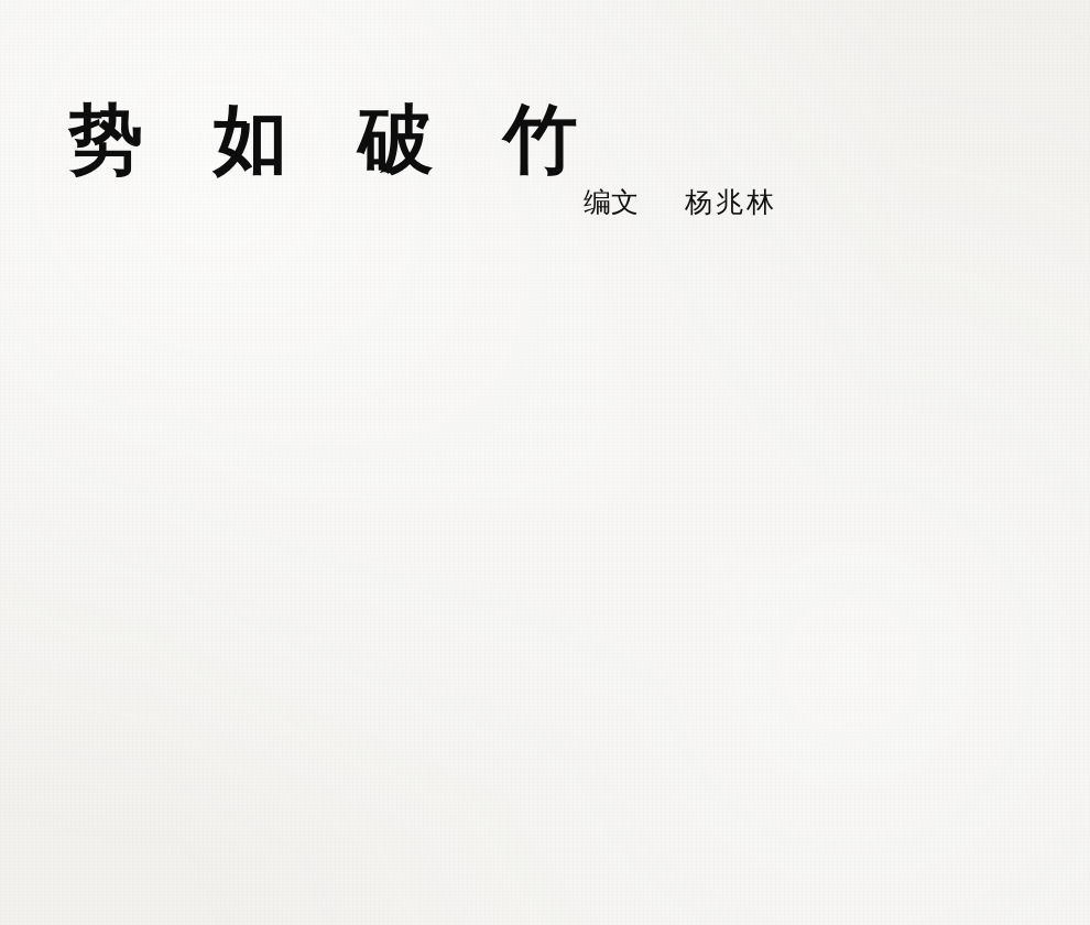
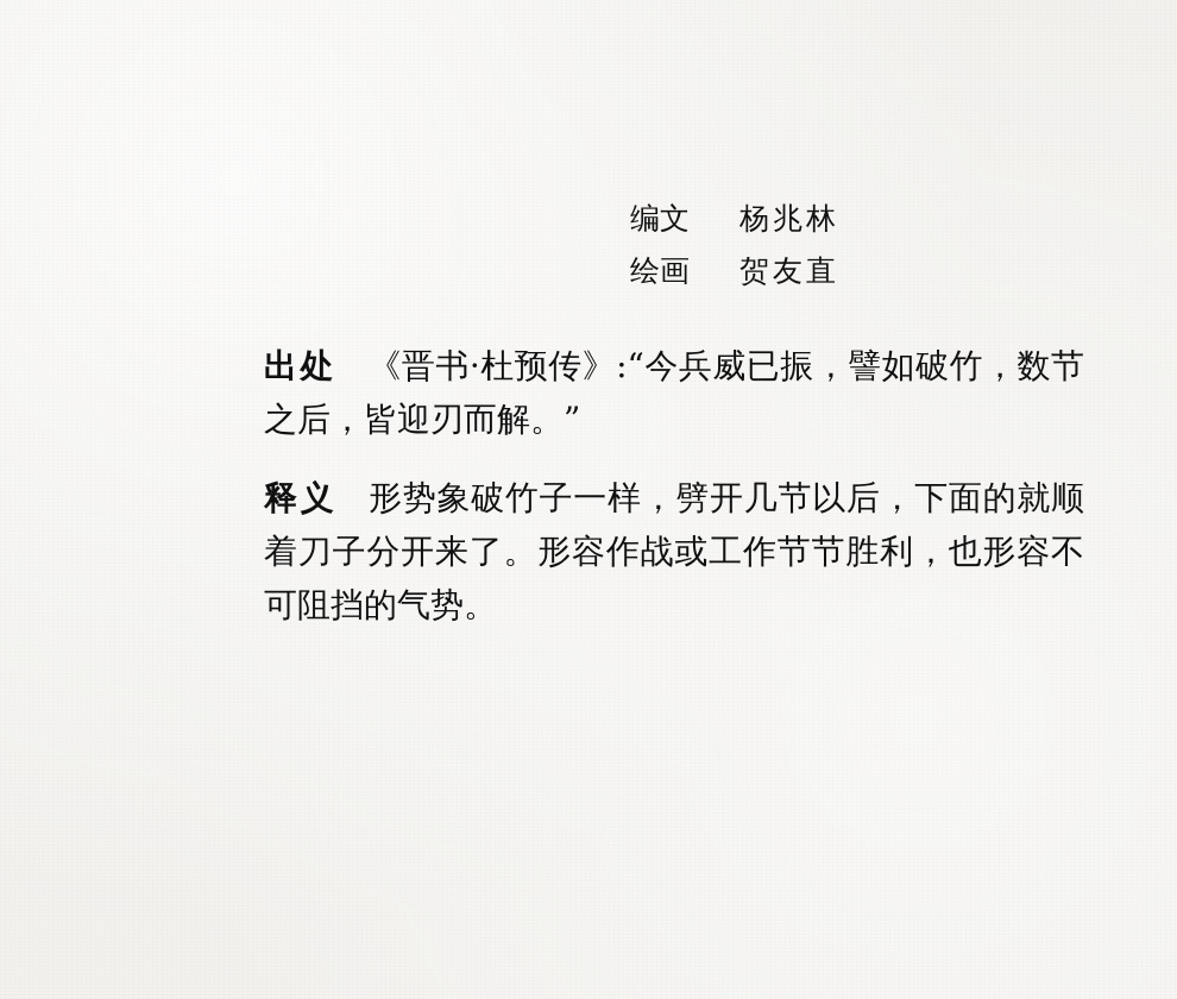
- 势 如 破 竹
  编文 杨兆林
+ 绘画 贺友直
+ 出处 《晋书·杜预传》:“今兵威已振，譬如破竹，数节之后，皆迎刃而解。”
+ 释义 形势象破竹子一样，劈开几节以后，下面的就顺着刀子分开来了。形容作战或工作节节胜利，也形容不可阻挡的气势。
